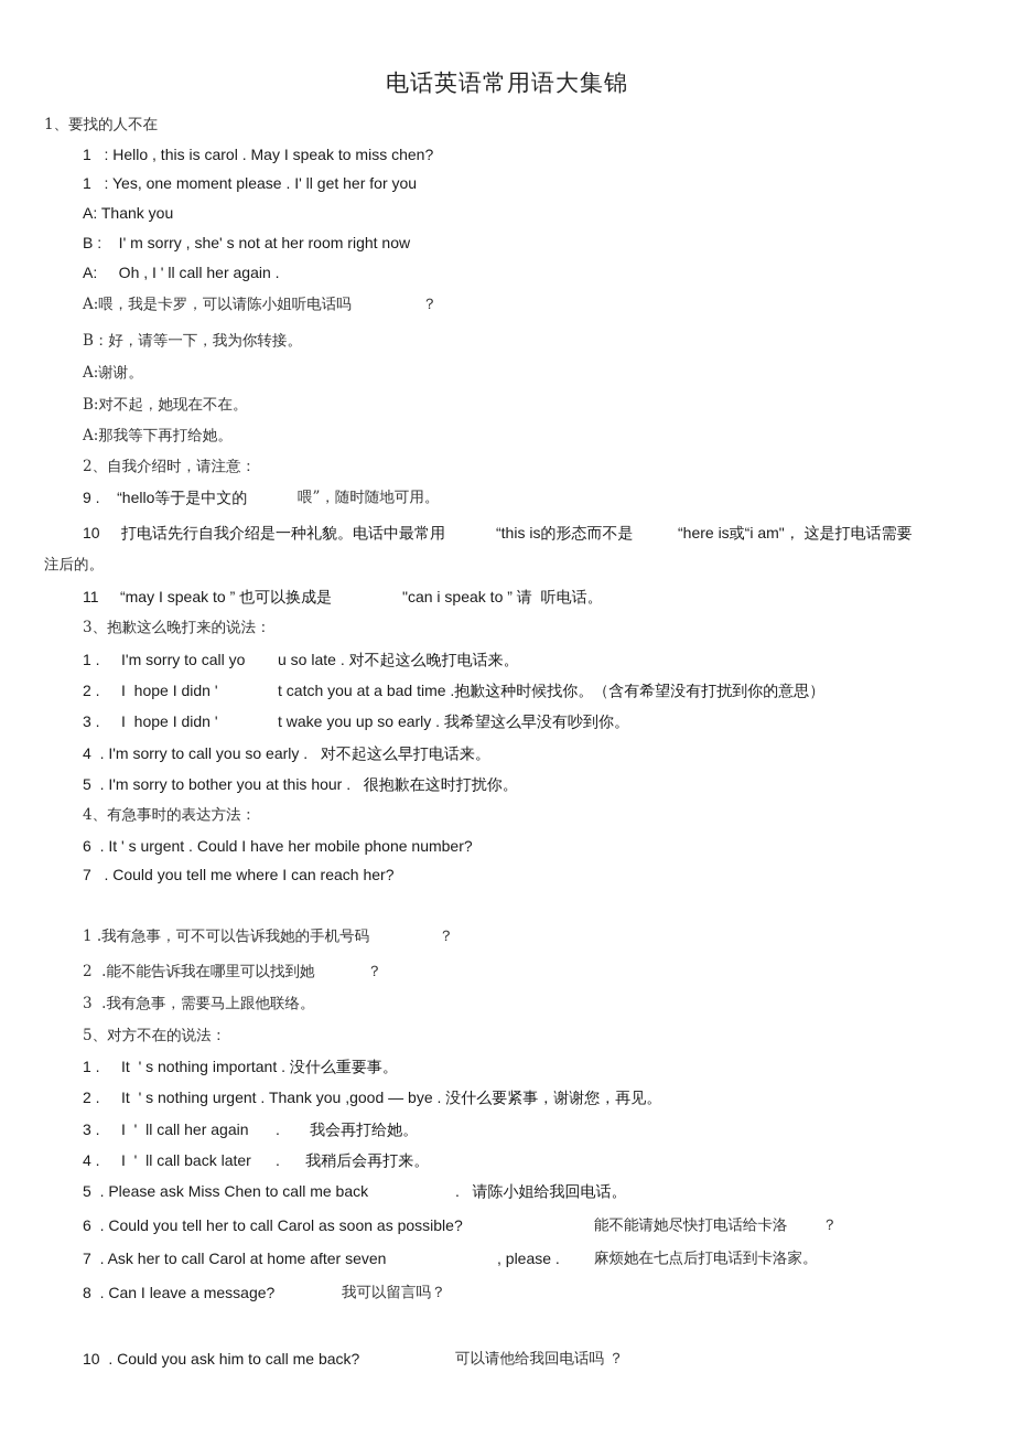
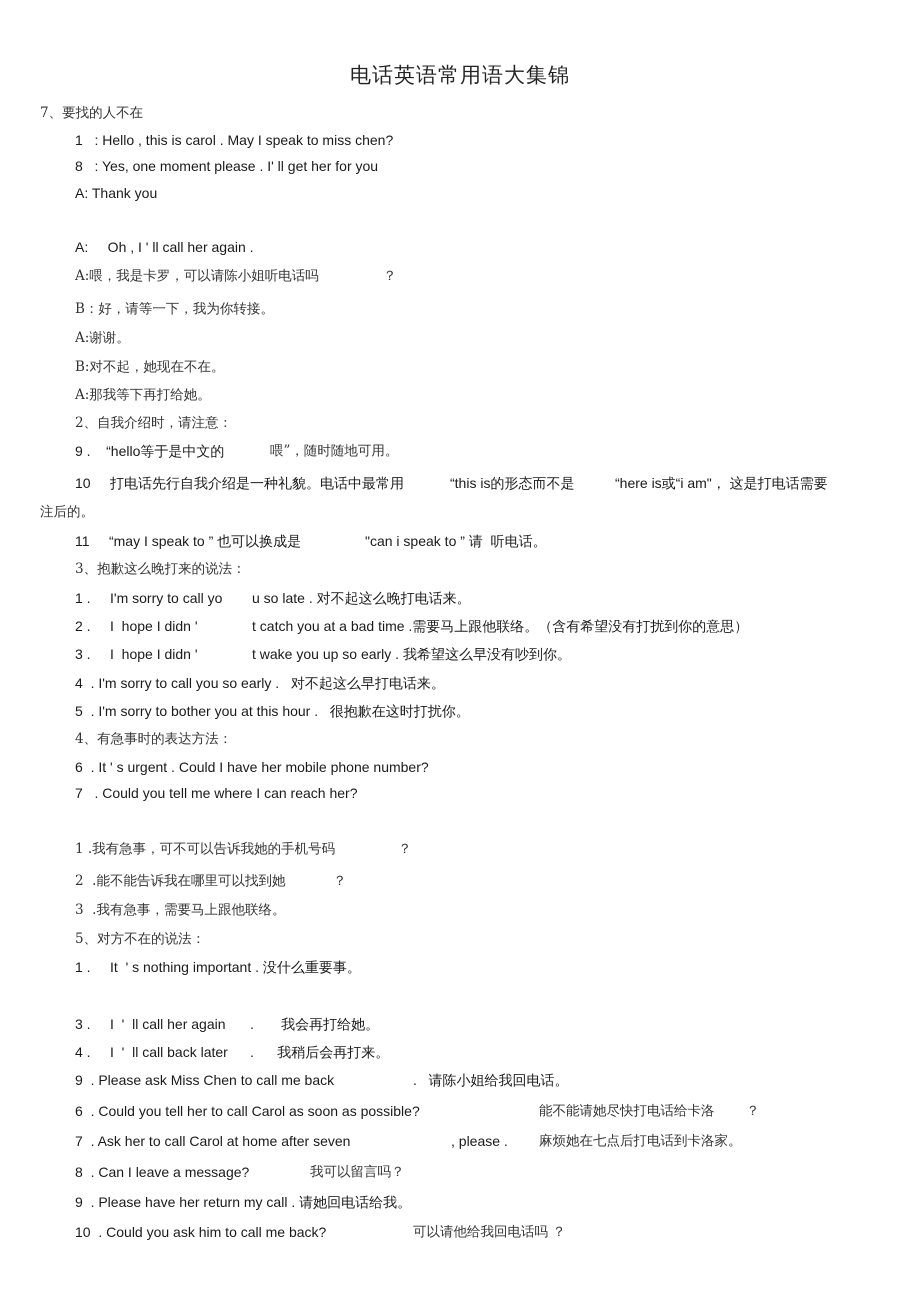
  电话英语常用语大集锦
- 1、要找的人不在
+ 7、要找的人不在
  1 : Hello , this is carol . May I speak to miss chen?
- 1 : Yes, one moment please . I' ll get her for you
+ 8 : Yes, one moment please . I' ll get her for you
  A: Thank you
- B : I' m sorry , she' s not at her room right now
  A: Oh , I ' ll call her again .
  A:喂，我是卡罗，可以请陈小姐听电话吗
  ？
  B：好，请等一下，我为你转接。
  A:谢谢。
  B:对不起，她现在不在。
  A:那我等下再打给她。
  2、自我介绍时，请注意：
  9 . “hello等于是中文的
  喂”，随时随地可用。
  10 打电话先行自我介绍是一种礼貌。电话中最常用
  “this is的形态而不是
  “here is或“i am"， 这是打电话需要
  注后的。
  11 “may I speak to ” 也可以换成是
  "can i speak to ” 请 听电话。
  3、抱歉这么晚打来的说法：
  1 . I'm sorry to call yo
  u so late . 对不起这么晚打电话来。
  2 . I hope I didn '
- t catch you at a bad time .抱歉这种时候找你。（含有希望没有打扰到你的意思）
+ t catch you at a bad time .需要马上跟他联络。（含有希望没有打扰到你的意思）
  3 . I hope I didn '
  t wake you up so early . 我希望这么早没有吵到你。
  4 . I'm sorry to call you so early . 对不起这么早打电话来。
  5 . I'm sorry to bother you at this hour . 很抱歉在这时打扰你。
  4、有急事时的表达方法：
  6 . It ' s urgent . Could I have her mobile phone number?
  7 . Could you tell me where I can reach her?
  1 .我有急事，可不可以告诉我她的手机号码
  ？
  2 .能不能告诉我在哪里可以找到她
  ？
  3 .我有急事，需要马上跟他联络。
  5、对方不在的说法：
  1 . It ' s nothing important . 没什么重要事。
- 2 . It ' s nothing urgent . Thank you ,good — bye . 没什么要紧事，谢谢您，再见。
  3 . I ' ll call her again
  . 我会再打给她。
  4 . I ' ll call back later
  . 我稍后会再打来。
- 5 . Please ask Miss Chen to call me back
+ 9 . Please ask Miss Chen to call me back
  . 请陈小姐给我回电话。
  6 . Could you tell her to call Carol as soon as possible?
  能不能请她尽快打电话给卡洛
  ？
  7 . Ask her to call Carol at home after seven
  , please .
  麻烦她在七点后打电话到卡洛家。
  8 . Can I leave a message?
  我可以留言吗？
+ 9 . Please have her return my call . 请她回电话给我。
  10 . Could you ask him to call me back?
  可以请他给我回电话吗 ？
